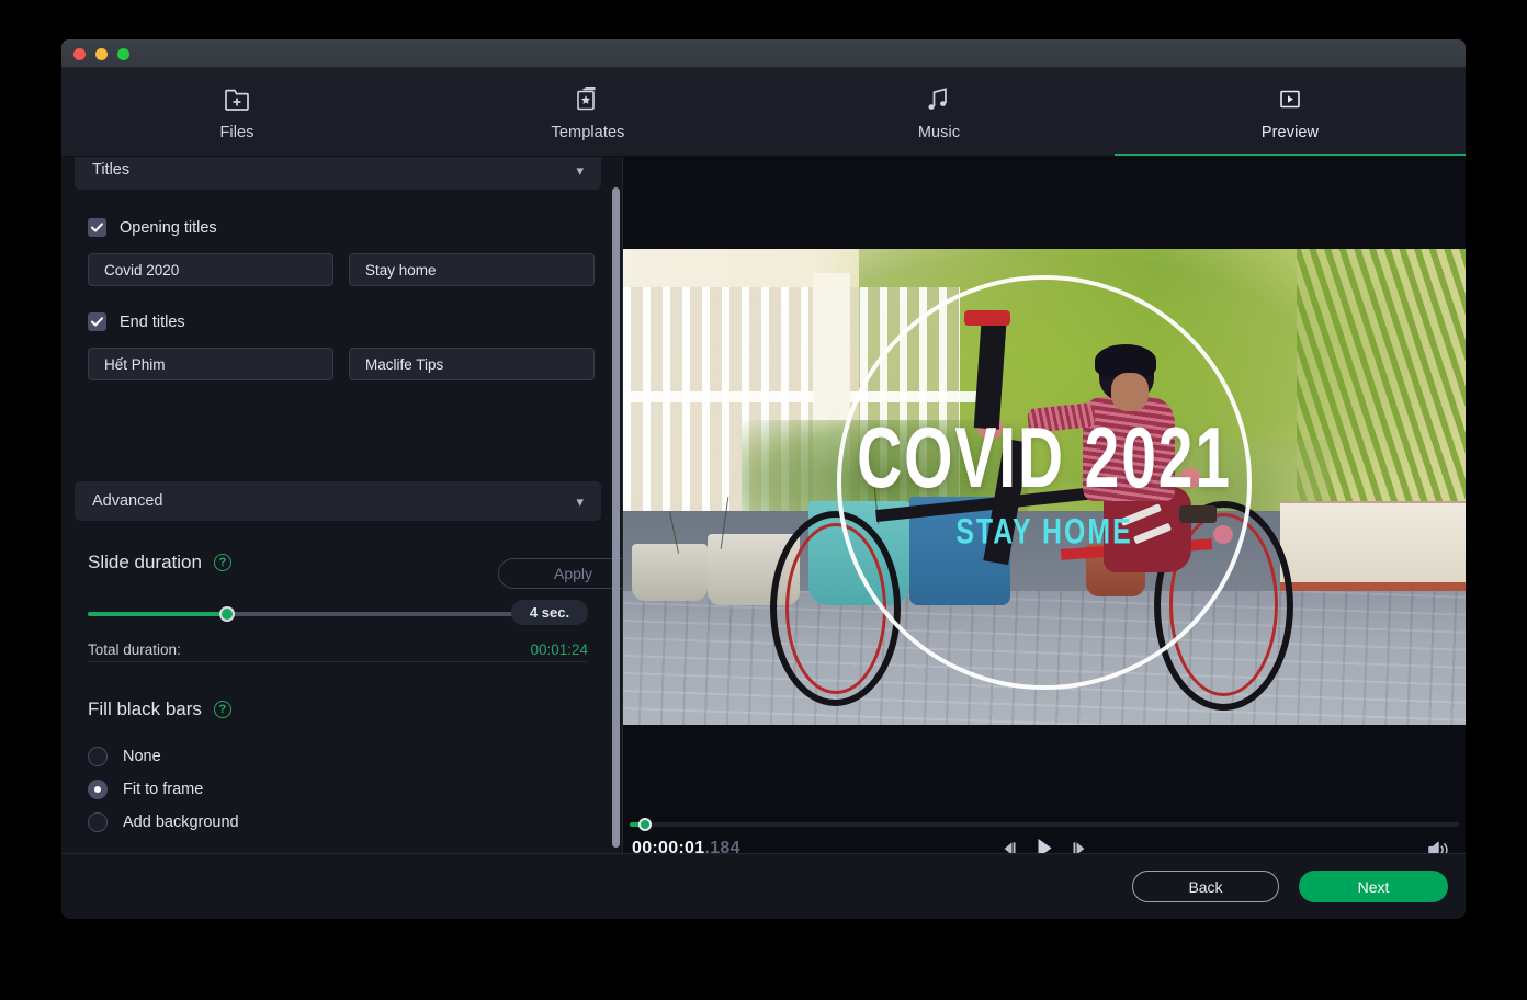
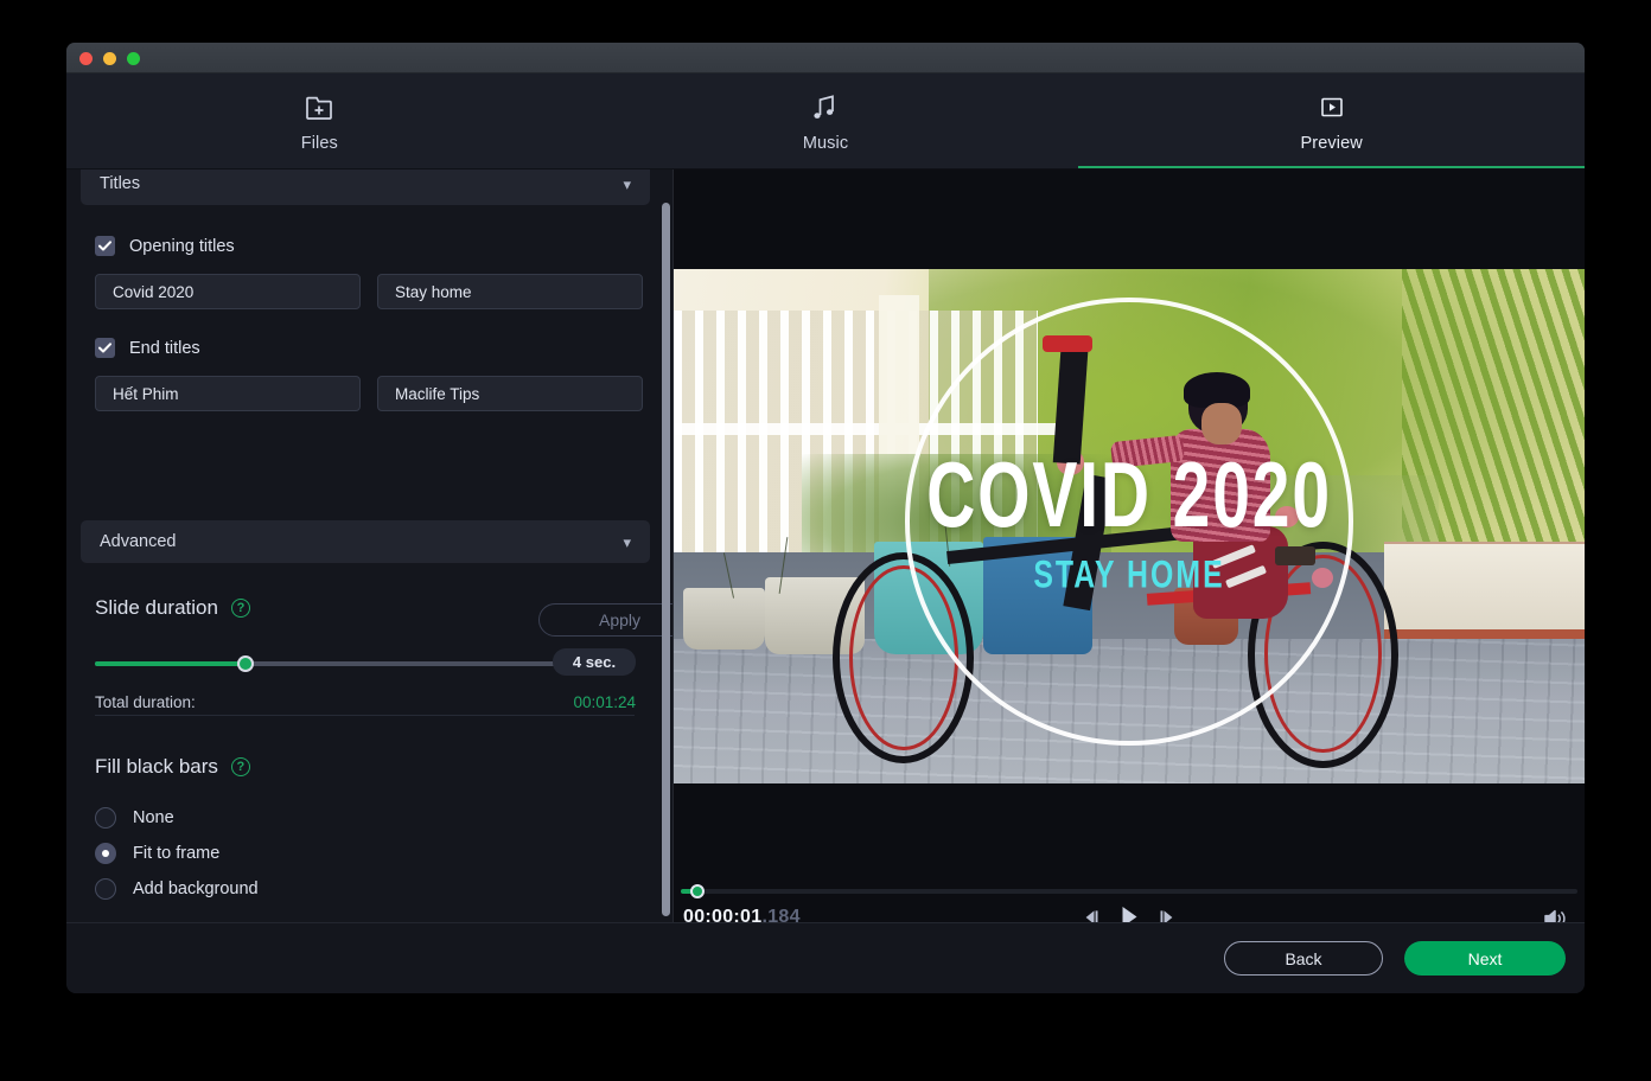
  Files
- Templates
  Music
  Preview
  Titles
  ▾
  Opening titles
  Covid 2020
  Stay home
  End titles
  Hết Phim
  Maclife Tips
  Apply
  Advanced
  ▾
  Slide duration
  ?
  4 sec.
  Total duration:
  00:01:24
  Fill black bars
  ?
  None
  Fit to frame
  Add background
- COVID 2021
+ COVID 2020
  STAY HOME
  00:00:01.184
  Back
  Next
